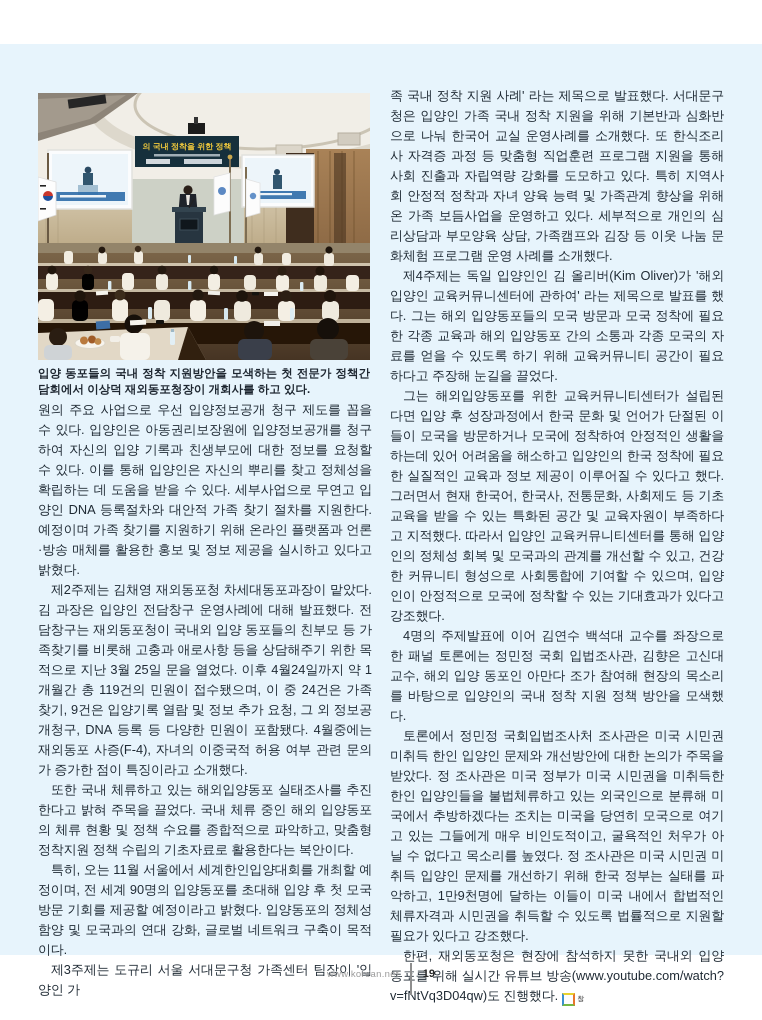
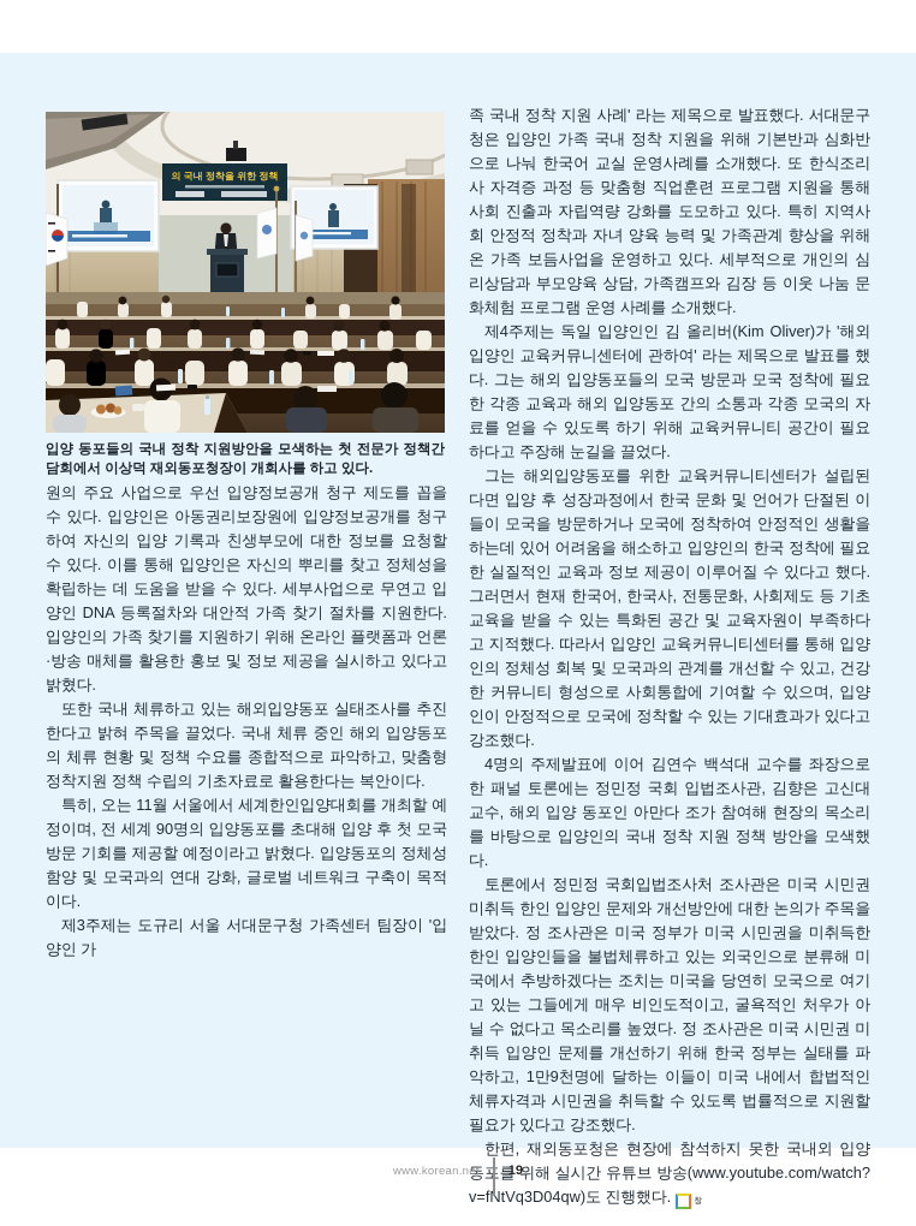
  의 국내 정착을 위한 정책
  입양 동포들의 국내 정착 지원방안을 모색하는 첫 전문가 정책간담회에서 이상덕 재외동포청장이 개회사를 하고 있다.
- 원의 주요 사업으로 우선 입양정보공개 청구 제도를 꼽을 수 있다. 입양인은 아동권리보장원에 입양정보공개를 청구하여 자신의 입양 기록과 친생부모에 대한 정보를 요청할 수 있다. 이를 통해 입양인은 자신의 뿌리를 찾고 정체성을 확립하는 데 도움을 받을 수 있다. 세부사업으로 무연고 입양인 DNA 등록절차와 대안적 가족 찾기 절차를 지원한다. 예정이며 가족 찾기를 지원하기 위해 온라인 플랫폼과 언론·방송 매체를 활용한 홍보 및 정보 제공을 실시하고 있다고 밝혔다.
+ 원의 주요 사업으로 우선 입양정보공개 청구 제도를 꼽을 수 있다. 입양인은 아동권리보장원에 입양정보공개를 청구하여 자신의 입양 기록과 친생부모에 대한 정보를 요청할 수 있다. 이를 통해 입양인은 자신의 뿌리를 찾고 정체성을 확립하는 데 도움을 받을 수 있다. 세부사업으로 무연고 입양인 DNA 등록절차와 대안적 가족 찾기 절차를 지원한다. 입양인의 가족 찾기를 지원하기 위해 온라인 플랫폼과 언론·방송 매체를 활용한 홍보 및 정보 제공을 실시하고 있다고 밝혔다.
- 제2주제는 김채영 재외동포청 차세대동포과장이 맡았다. 김 과장은 입양인 전담창구 운영사례에 대해 발표했다. 전담창구는 재외동포청이 국내외 입양 동포들의 친부모 등 가족찾기를 비롯해 고충과 애로사항 등을 상담해주기 위한 목적으로 지난 3월 25일 문을 열었다. 이후 4월24일까지 약 1개월간 총 119건의 민원이 접수됐으며, 이 중 24건은 가족찾기, 9건은 입양기록 열람 및 정보 추가 요청, 그 외 정보공개청구, DNA 등록 등 다양한 민원이 포함됐다. 4월중에는 재외동포 사증(F-4), 자녀의 이중국적 허용 여부 관련 문의가 증가한 점이 특징이라고 소개했다.
  또한 국내 체류하고 있는 해외입양동포 실태조사를 추진한다고 밝혀 주목을 끌었다. 국내 체류 중인 해외 입양동포의 체류 현황 및 정책 수요를 종합적으로 파악하고, 맞춤형 정착지원 정책 수립의 기초자료로 활용한다는 복안이다.
  특히, 오는 11월 서울에서 세계한인입양대회를 개최할 예정이며, 전 세계 90명의 입양동포를 초대해 입양 후 첫 모국 방문 기회를 제공할 예정이라고 밝혔다. 입양동포의 정체성 함양 및 모국과의 연대 강화, 글로벌 네트워크 구축이 목적이다.
  제3주제는 도규리 서울 서대문구청 가족센터 팀장이 '입양인 가
  족 국내 정착 지원 사례' 라는 제목으로 발표했다. 서대문구청은 입양인 가족 국내 정착 지원을 위해 기본반과 심화반으로 나눠 한국어 교실 운영사례를 소개했다. 또 한식조리사 자격증 과정 등 맞춤형 직업훈련 프로그램 지원을 통해 사회 진출과 자립역량 강화를 도모하고 있다. 특히 지역사회 안정적 정착과 자녀 양육 능력 및 가족관계 향상을 위해 온 가족 보듬사업을 운영하고 있다. 세부적으로 개인의 심리상담과 부모양육 상담, 가족캠프와 김장 등 이웃 나눔 문화체험 프로그램 운영 사례를 소개했다.
  제4주제는 독일 입양인인 김 올리버(Kim Oliver)가 '해외입양인 교육커뮤니센터에 관하여' 라는 제목으로 발표를 했다. 그는 해외 입양동포들의 모국 방문과 모국 정착에 필요한 각종 교육과 해외 입양동포 간의 소통과 각종 모국의 자료를 얻을 수 있도록 하기 위해 교육커뮤니티 공간이 필요하다고 주장해 눈길을 끌었다.
  그는 해외입양동포를 위한 교육커뮤니티센터가 설립된다면 입양 후 성장과정에서 한국 문화 및 언어가 단절된 이들이 모국을 방문하거나 모국에 정착하여 안정적인 생활을 하는데 있어 어려움을 해소하고 입양인의 한국 정착에 필요한 실질적인 교육과 정보 제공이 이루어질 수 있다고 했다. 그러면서 현재 한국어, 한국사, 전통문화, 사회제도 등 기초 교육을 받을 수 있는 특화된 공간 및 교육자원이 부족하다고 지적했다. 따라서 입양인 교육커뮤니티센터를 통해 입양인의 정체성 회복 및 모국과의 관계를 개선할 수 있고, 건강한 커뮤니티 형성으로 사회통합에 기여할 수 있으며, 입양인이 안정적으로 모국에 정착할 수 있는 기대효과가 있다고 강조했다.
  4명의 주제발표에 이어 김연수 백석대 교수를 좌장으로 한 패널 토론에는 정민정 국회 입법조사관, 김향은 고신대 교수, 해외 입양 동포인 아만다 조가 참여해 현장의 목소리를 바탕으로 입양인의 국내 정착 지원 정책 방안을 모색했다.
  토론에서 정민정 국회입법조사처 조사관은 미국 시민권 미취득 한인 입양인 문제와 개선방안에 대한 논의가 주목을 받았다. 정 조사관은 미국 정부가 미국 시민권을 미취득한 한인 입양인들을 불법체류하고 있는 외국인으로 분류해 미국에서 추방하겠다는 조치는 미국을 당연히 모국으로 여기고 있는 그들에게 매우 비인도적이고, 굴욕적인 처우가 아닐 수 없다고 목소리를 높였다. 정 조사관은 미국 시민권 미취득 입양인 문제를 개선하기 위해 한국 정부는 실태를 파악하고, 1만9천명에 달하는 이들이 미국 내에서 합법적인 체류자격과 시민권을 취득할 수 있도록 법률적으로 지원할 필요가 있다고 강조했다.
  한편, 재외동포청은 현장에 참석하지 못한 국내외 입양 동를 위해 실시간 유튜브 방송(www.youtube.com/watch?v=fNtVq3D04qw)도 진행했다.
  www.korean.net
  19
